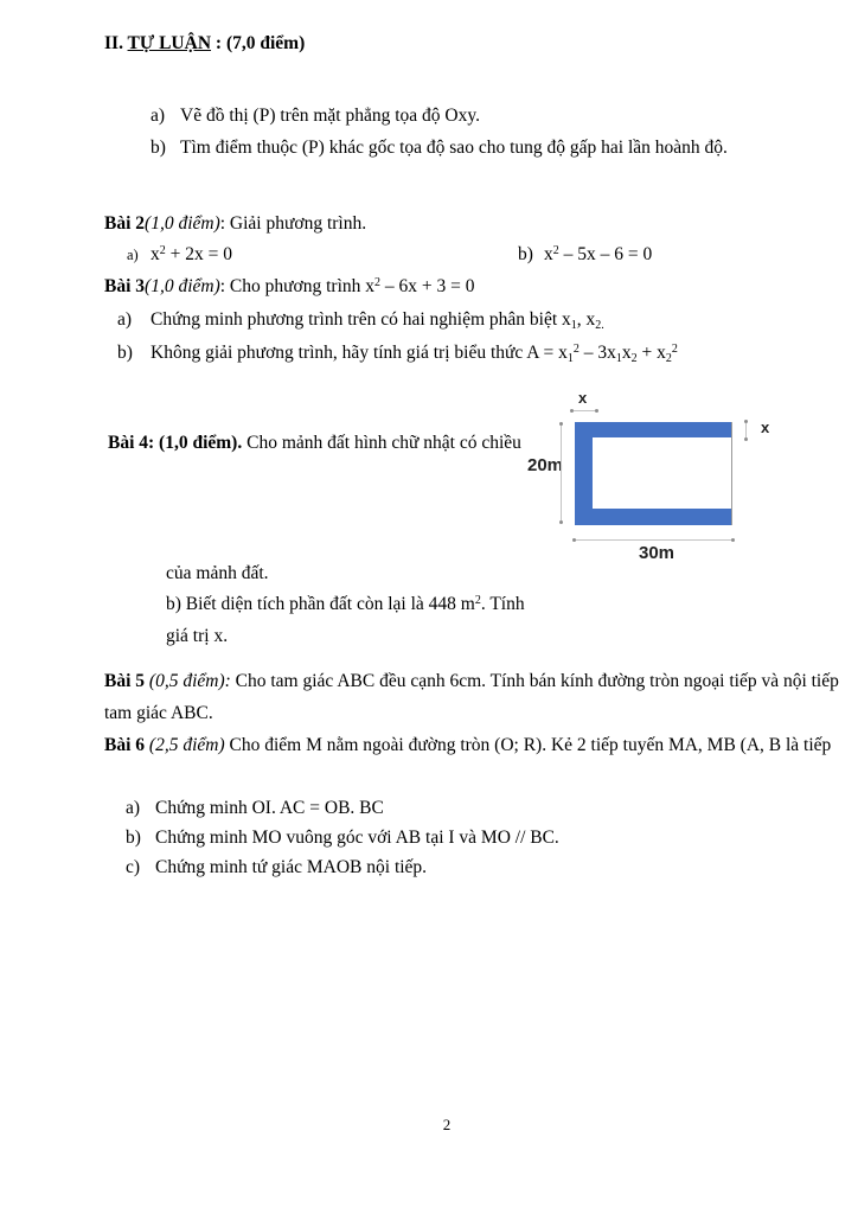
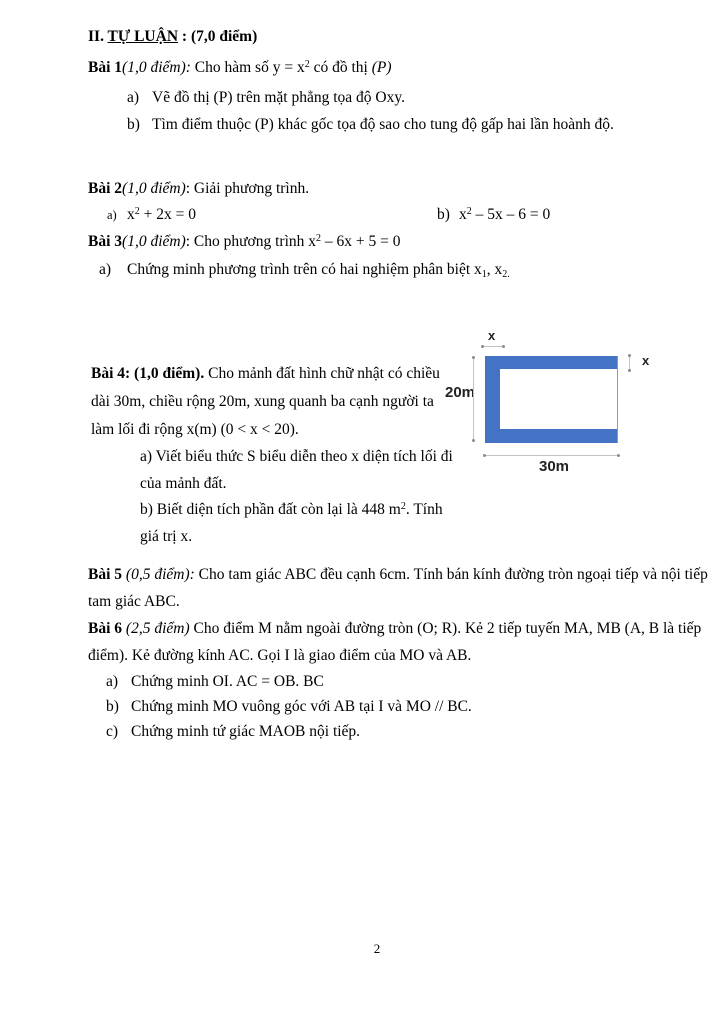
  II. TỰ LUẬN : (7,0 điểm)
+ Bài 1(1,0 điểm): Cho hàm số y = x2 có đồ thị (P)
  a) Vẽ đồ thị (P) trên mặt phẳng tọa độ Oxy.
  b) Tìm điểm thuộc (P) khác gốc tọa độ sao cho tung độ gấp hai lần hoành độ.
  Bài 2(1,0 điểm): Giải phương trình.
  a) x2 + 2x = 0
  b) x2 – 5x – 6 = 0
- Bài 3(1,0 điểm): Cho phương trình x2 – 6x + 3 = 0
+ Bài 3(1,0 điểm): Cho phương trình x2 – 6x + 5 = 0
  a) Chứng minh phương trình trên có hai nghiệm phân biệt x1, x2.
- b) Không giải phương trình, hãy tính giá trị biểu thức A = x12 – 3x1x2 + x22
  Bài 4: (1,0 điểm). Cho mảnh đất hình chữ nhật có chiều
+ dài 30m, chiều rộng 20m, xung quanh ba cạnh người ta
+ làm lối đi rộng x(m) (0 < x < 20).
+ a) Viết biểu thức S biểu diễn theo x diện tích lối đi
  của mảnh đất.
  b) Biết diện tích phần đất còn lại là 448 m2. Tính
  giá trị x.
  x
  x
  20m
  30m
  Bài 5 (0,5 điểm): Cho tam giác ABC đều cạnh 6cm. Tính bán kính đường tròn ngoại tiếp và nội tiếp
  tam giác ABC.
  Bài 6 (2,5 điểm) Cho điểm M nằm ngoài đường tròn (O; R). Kẻ 2 tiếp tuyến MA, MB (A, B là tiếp
+ điểm). Kẻ đường kính AC. Gọi I là giao điểm của MO và AB.
  a) Chứng minh OI. AC = OB. BC
  b) Chứng minh MO vuông góc với AB tại I và MO // BC.
  c) Chứng minh tứ giác MAOB nội tiếp.
  2
